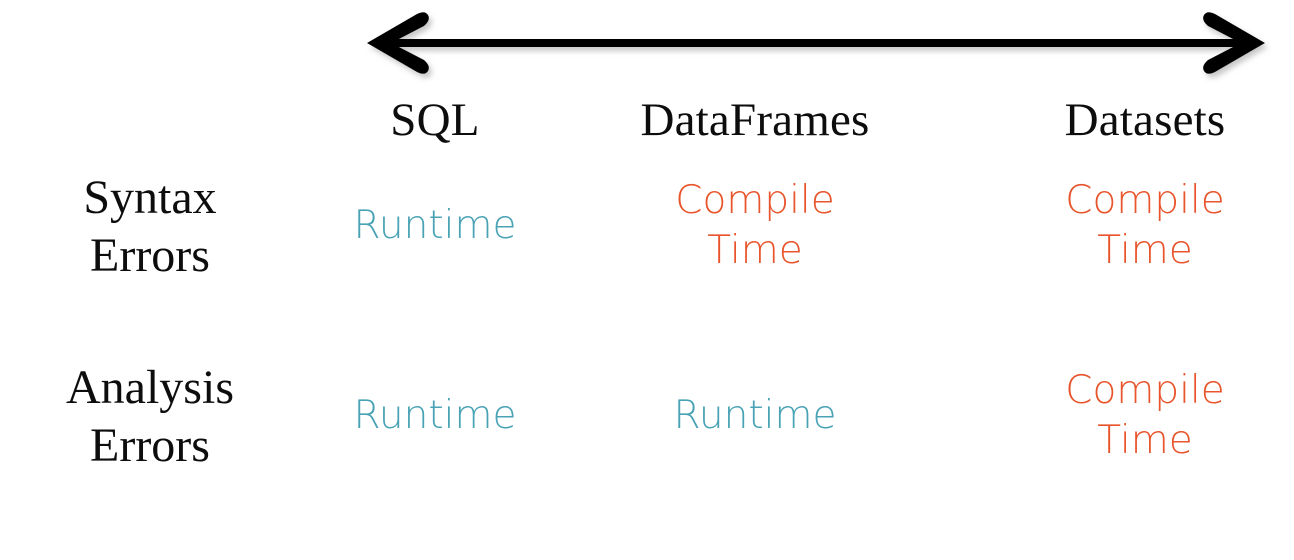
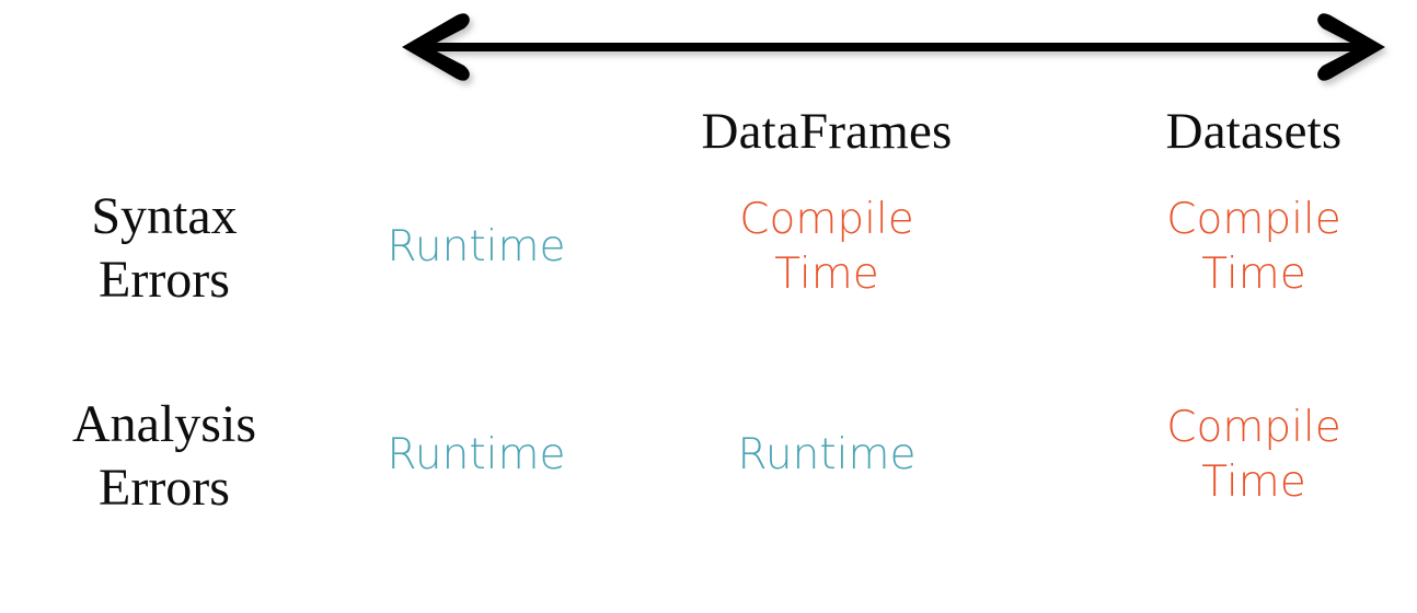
- SQL
  DataFrames
  Datasets
  Syntax
  Errors
  Runtime
  Compile
  Time
  Compile
  Time
  Analysis
  Errors
  Runtime
  Runtime
  Compile
  Time
